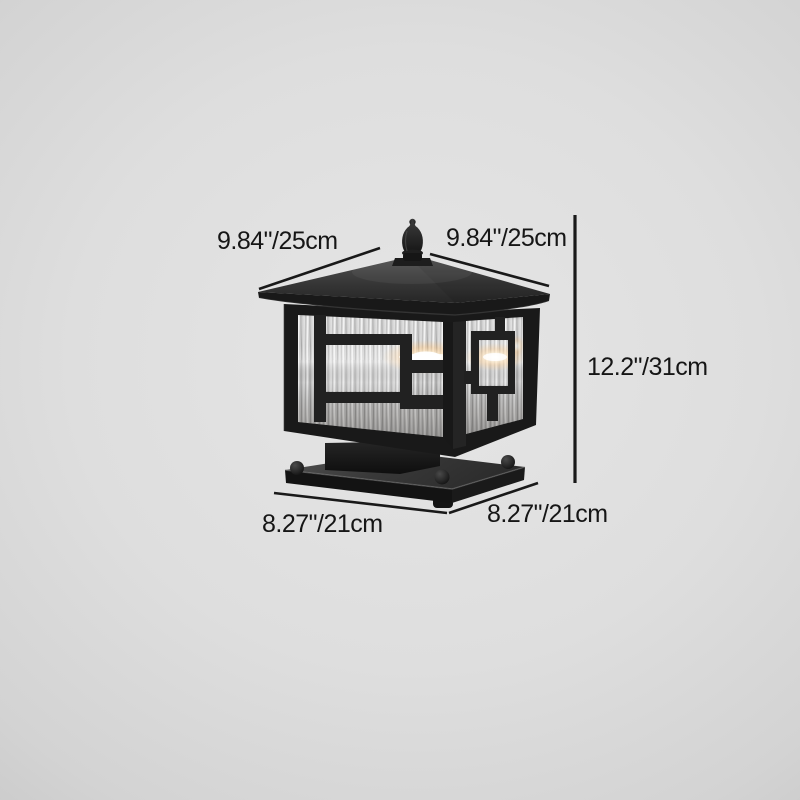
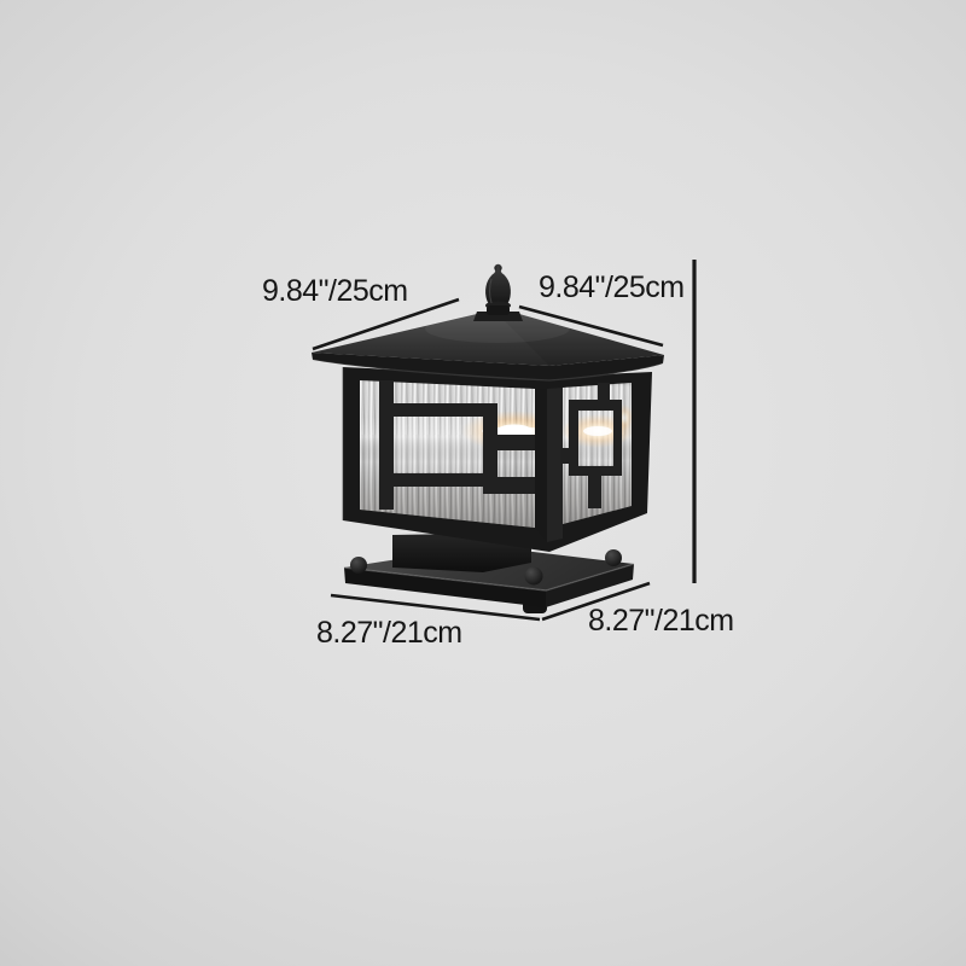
  9.84"/25cm
  9.84"/25cm
- 12.2"/31cm
  8.27"/21cm
  8.27"/21cm
